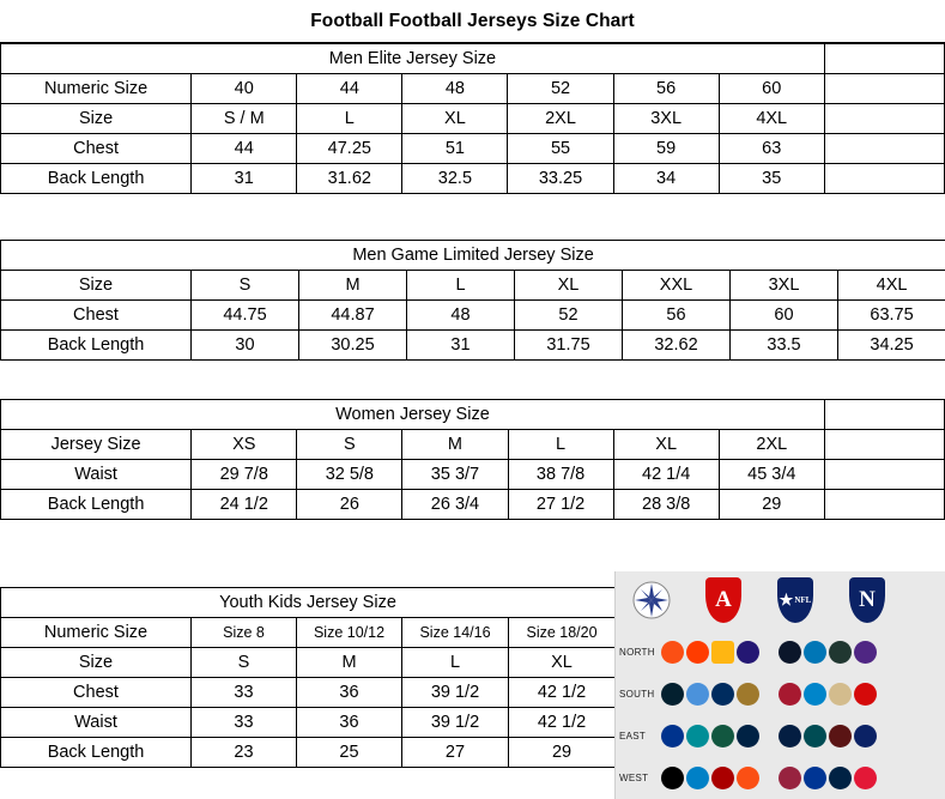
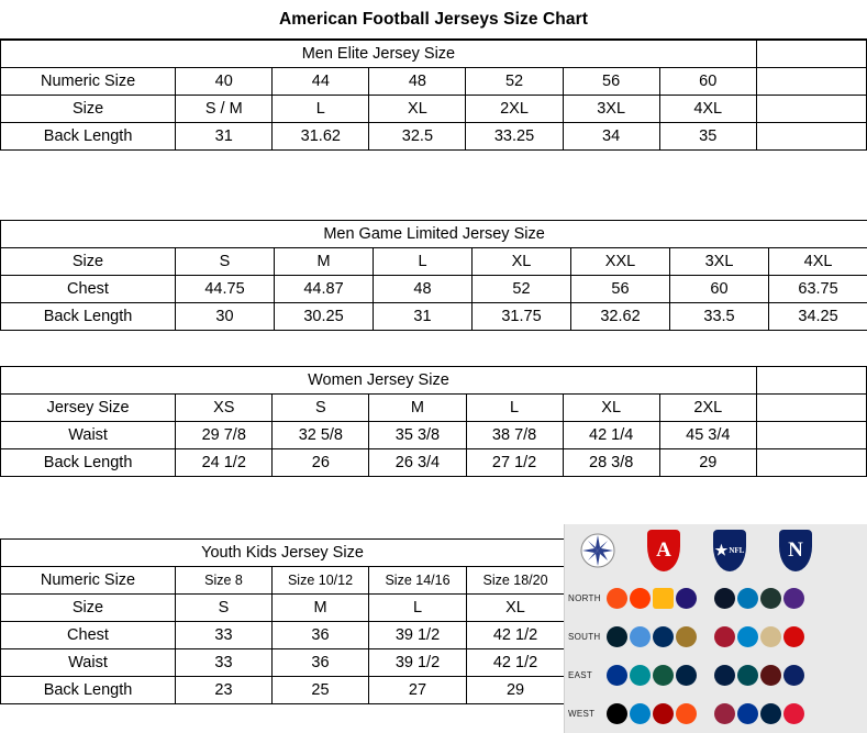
- Football Football Jerseys Size Chart
+ American Football Jerseys Size Chart
  Men Elite Jersey Size
  Numeric Size	40	44	48	52	56	60
  Size	S / M	L	XL	2XL	3XL	4XL
- Chest	44	47.25	51	55	59	63
  Back Length	31	31.62	32.5	33.25	34	35
  Men Game Limited Jersey Size
  Size	S	M	L	XL	XXL	3XL	4XL
  Chest	44.75	44.87	48	52	56	60	63.75
  Back Length	30	30.25	31	31.75	32.62	33.5	34.25
  Women Jersey Size
  Jersey Size	XS	S	M	L	XL	2XL
- Waist	29 7/8	32 5/8	35 3/7	38 7/8	42 1/4	45 3/4
+ Waist	29 7/8	32 5/8	35 3/8	38 7/8	42 1/4	45 3/4
  Back Length	24 1/2	26	26 3/4	27 1/2	28 3/8	29
  Youth Kids Jersey Size
  Numeric Size	Size 8	Size 10/12	Size 14/16	Size 18/20
  Size	S	M	L	XL
  Chest	33	36	39 1/2	42 1/2
  Waist	33	36	39 1/2	42 1/2
  Back Length	23	25	27	29
  A
  ★
  NFL
  N
  NORTH
  SOUTH
  EAST
  WEST
